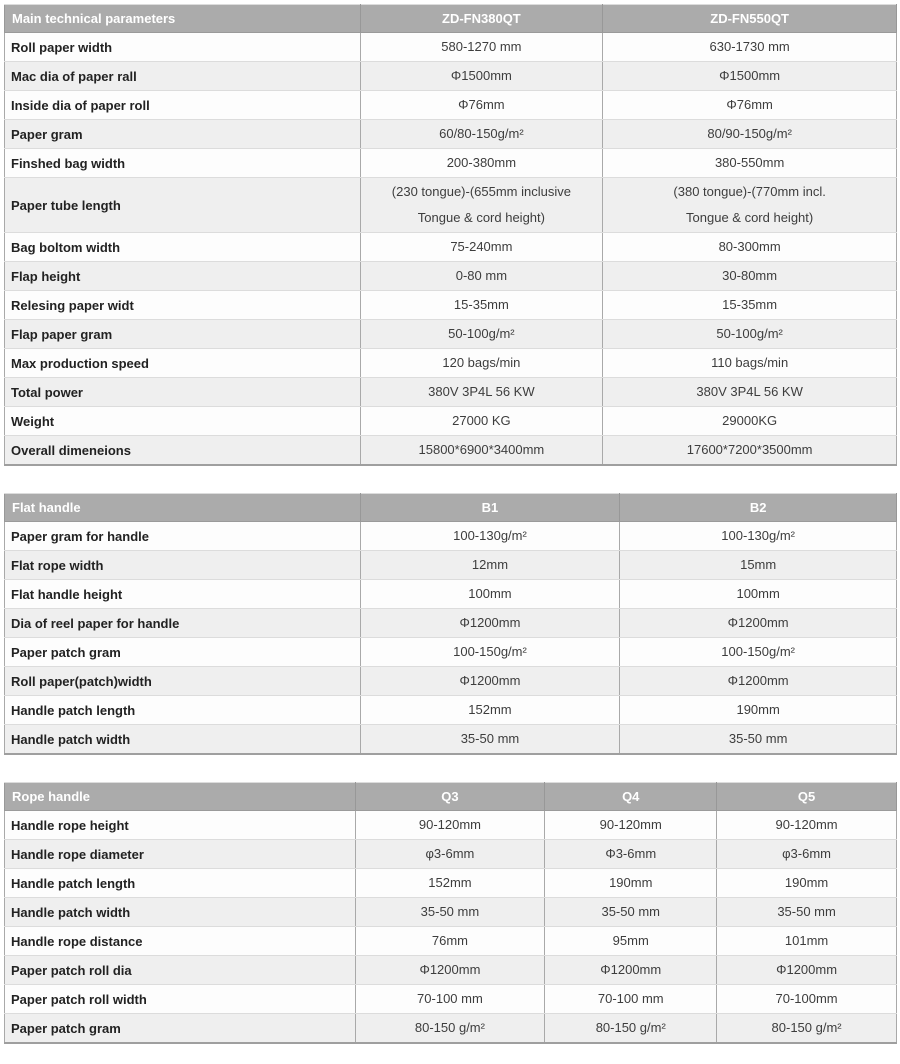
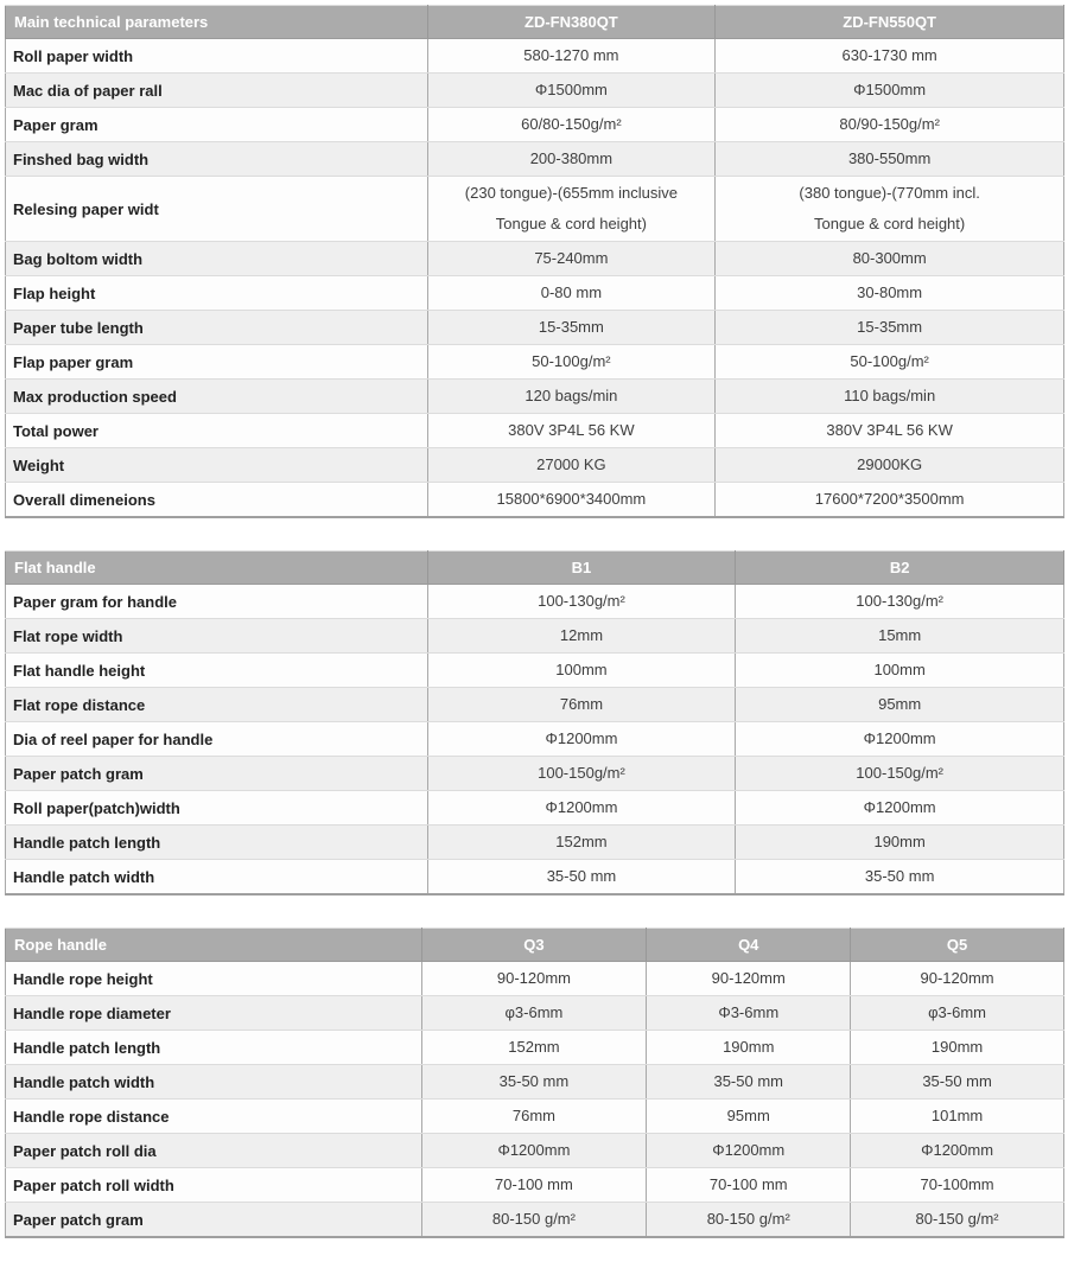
  Main technical parameters	ZD-FN380QT	ZD-FN550QT
  Roll paper width	580-1270 mm	630-1730 mm
  Mac dia of paper rall	Φ1500mm	Φ1500mm
- Inside dia of paper roll	Φ76mm	Φ76mm
  Paper gram	60/80-150g/m²	80/90-150g/m²
  Finshed bag width	200-380mm	380-550mm
- Paper tube length	(230 tongue)-(655mm inclusive Tongue & cord height)	(380 tongue)-(770mm incl. Tongue & cord height)
+ Relesing paper widt	(230 tongue)-(655mm inclusive Tongue & cord height)	(380 tongue)-(770mm incl. Tongue & cord height)
  Bag boltom width	75-240mm	80-300mm
  Flap height	0-80 mm	30-80mm
- Relesing paper widt	15-35mm	15-35mm
+ Paper tube length	15-35mm	15-35mm
  Flap paper gram	50-100g/m²	50-100g/m²
  Max production speed	120 bags/min	110 bags/min
  Total power	380V 3P4L 56 KW	380V 3P4L 56 KW
  Weight	27000 KG	29000KG
  Overall dimeneions	15800*6900*3400mm	17600*7200*3500mm
  Flat handle	B1	B2
  Paper gram for handle	100-130g/m²	100-130g/m²
  Flat rope width	12mm	15mm
  Flat handle height	100mm	100mm
+ Flat rope distance	76mm	95mm
  Dia of reel paper for handle	Φ1200mm	Φ1200mm
  Paper patch gram	100-150g/m²	100-150g/m²
  Roll paper(patch)width	Φ1200mm	Φ1200mm
  Handle patch length	152mm	190mm
  Handle patch width	35-50 mm	35-50 mm
  Rope handle	Q3	Q4	Q5
  Handle rope height	90-120mm	90-120mm	90-120mm
  Handle rope diameter	φ3-6mm	Φ3-6mm	φ3-6mm
  Handle patch length	152mm	190mm	190mm
  Handle patch width	35-50 mm	35-50 mm	35-50 mm
  Handle rope distance	76mm	95mm	101mm
  Paper patch roll dia	Φ1200mm	Φ1200mm	Φ1200mm
  Paper patch roll width	70-100 mm	70-100 mm	70-100mm
  Paper patch gram	80-150 g/m²	80-150 g/m²	80-150 g/m²
